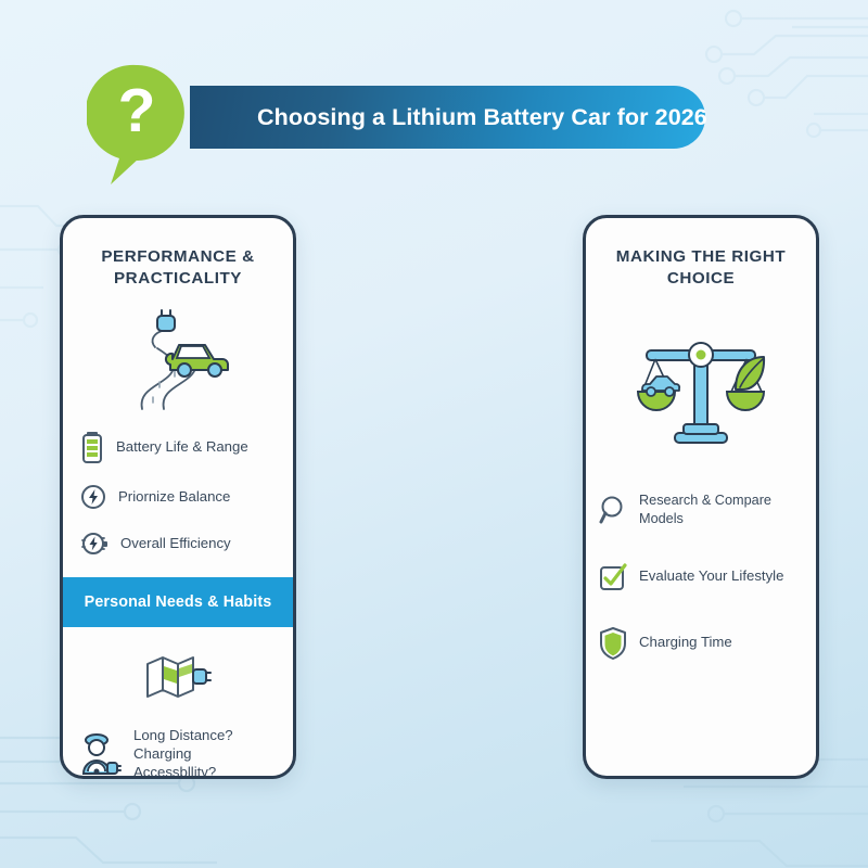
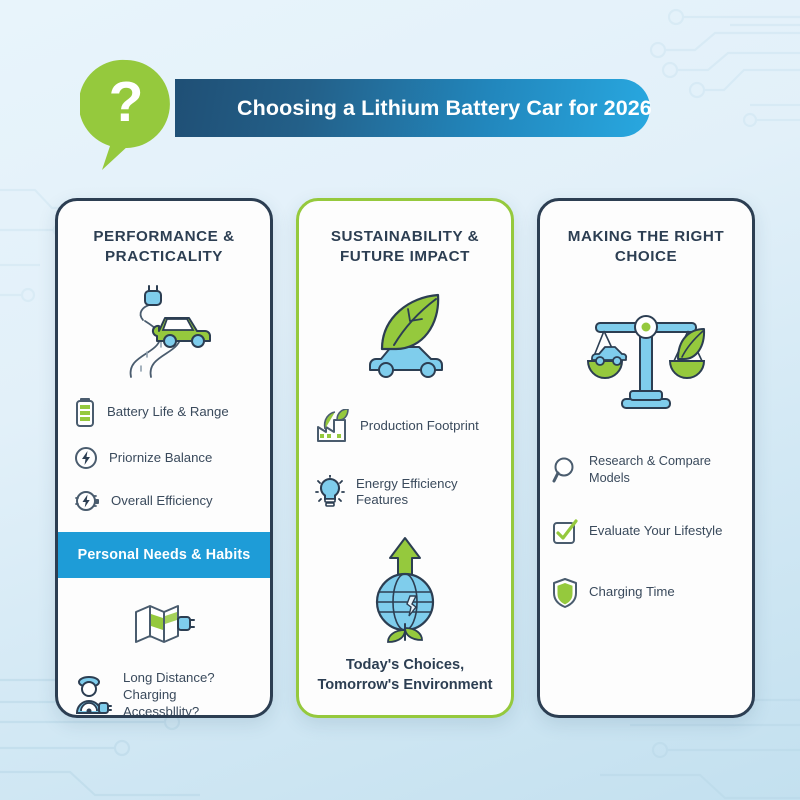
  Choosing a Lithium Battery Car for 2026
  ?
  PERFORMANCE & PRACTICALITY
  Battery Life & Range
  Priornize Balance
  Overall Efficiency
  Personal Needs & Habits
  Long Distance?
  Charging Accessbllity?
+ SUSTAINABILITY & FUTURE IMPACT
+ Production Footprint
+ Energy Efficiency Features
+ Today's Choices, Tomorrow's Environment
  MAKING THE RIGHT CHOICE
  Research & Compare Models
  Evaluate Your Lifestyle
  Charging Time
